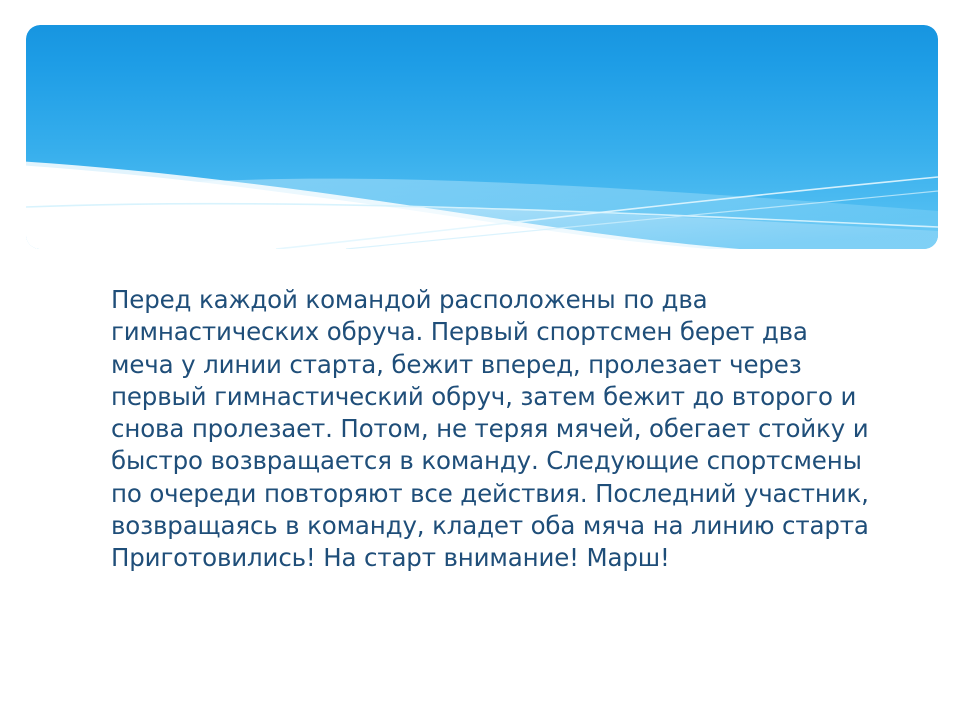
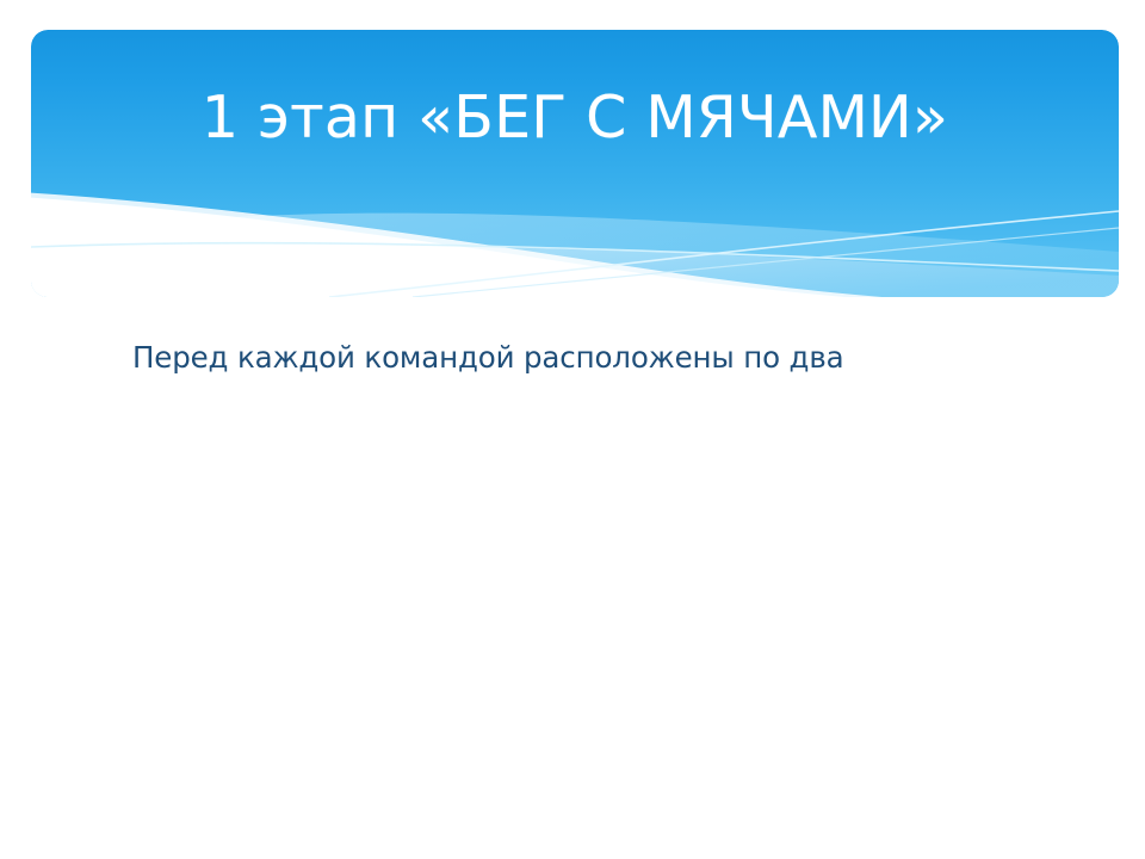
+ 1 этап «БЕГ С МЯЧАМИ»
  Перед каждой командой расположены по два
- гимнастических обруча. Первый спортсмен берет два
- меча у линии старта, бежит вперед, пролезает через
- первый гимнастический обруч, затем бежит до второго и
- снова пролезает. Потом, не теряя мячей, обегает стойку и
- быстро возвращается в команду. Следующие спортсмены
- по очереди повторяют все действия. Последний участник,
- возвращаясь в команду, кладет оба мяча на линию старта
- Приготовились! На старт внимание! Марш!
